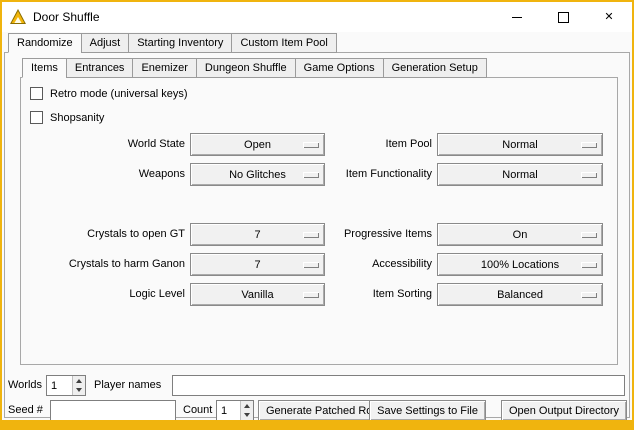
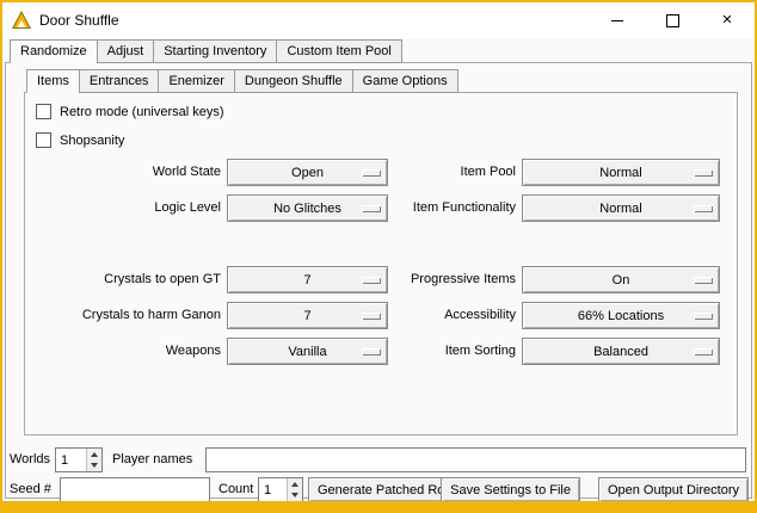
  Door Shuffle
  ✕
  Randomize
  Adjust
  Starting Inventory
  Custom Item Pool
  Items
  Entrances
  Enemizer
  Dungeon Shuffle
  Game Options
- Generation Setup
  Retro mode (universal keys)
  Shopsanity
  World State
  Open
  Item Pool
  Normal
- Weapons
+ Logic Level
  No Glitches
  Item Functionality
  Normal
  Crystals to open GT
  7
  Progressive Items
  On
  Crystals to harm Ganon
  7
  Accessibility
- 100% Locations
+ 66% Locations
- Logic Level
+ Weapons
  Vanilla
  Item Sorting
  Balanced
  Worlds
  1
  Player names
  Seed #
  Count
  1
  Generate Patched R
  Save Settings to File
  Open Output Directory
